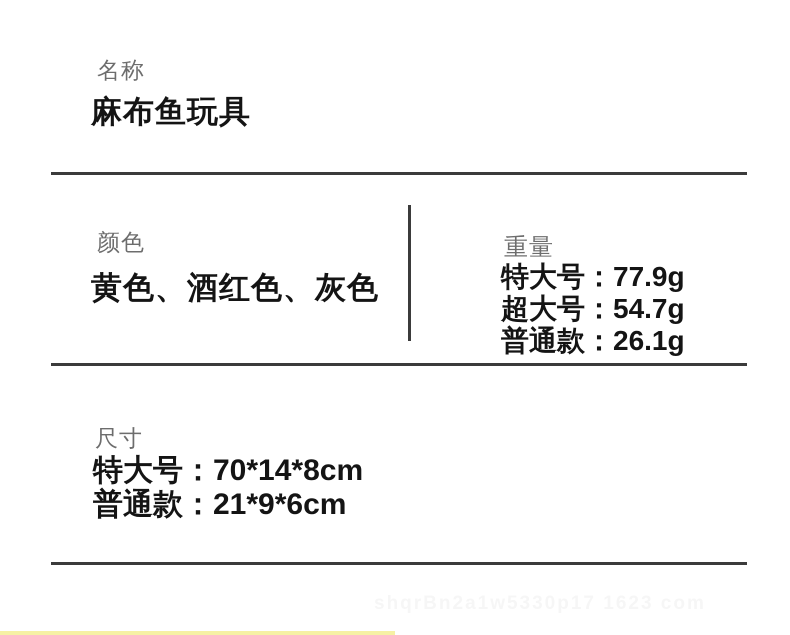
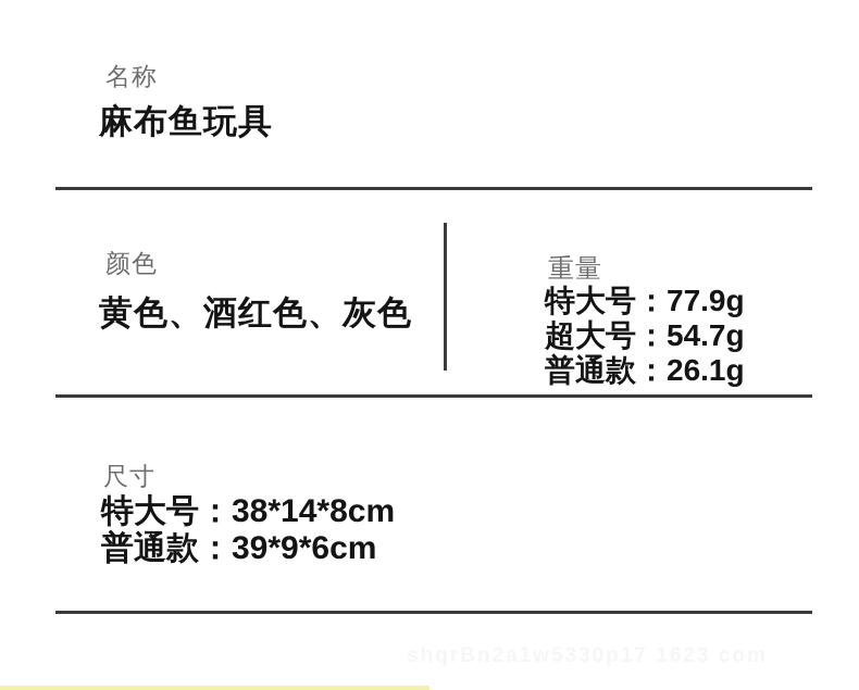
  名称
  麻布鱼玩具
  颜色
  黄色、酒红色、灰色
  重量
  特大号：77.9g
  超大号：54.7g
  普通款：26.1g
  尺寸
- 特大号：70*14*8cm
+ 特大号：38*14*8cm
- 普通款：21*9*6cm
+ 普通款：39*9*6cm
